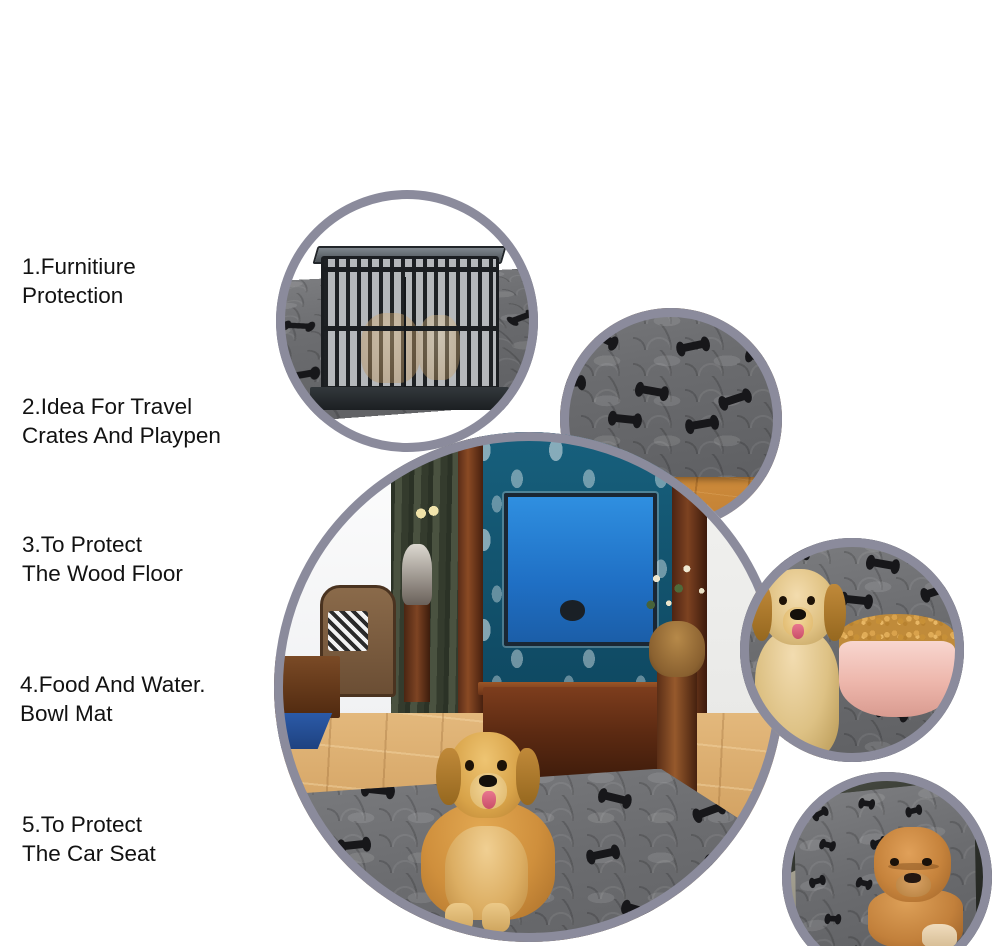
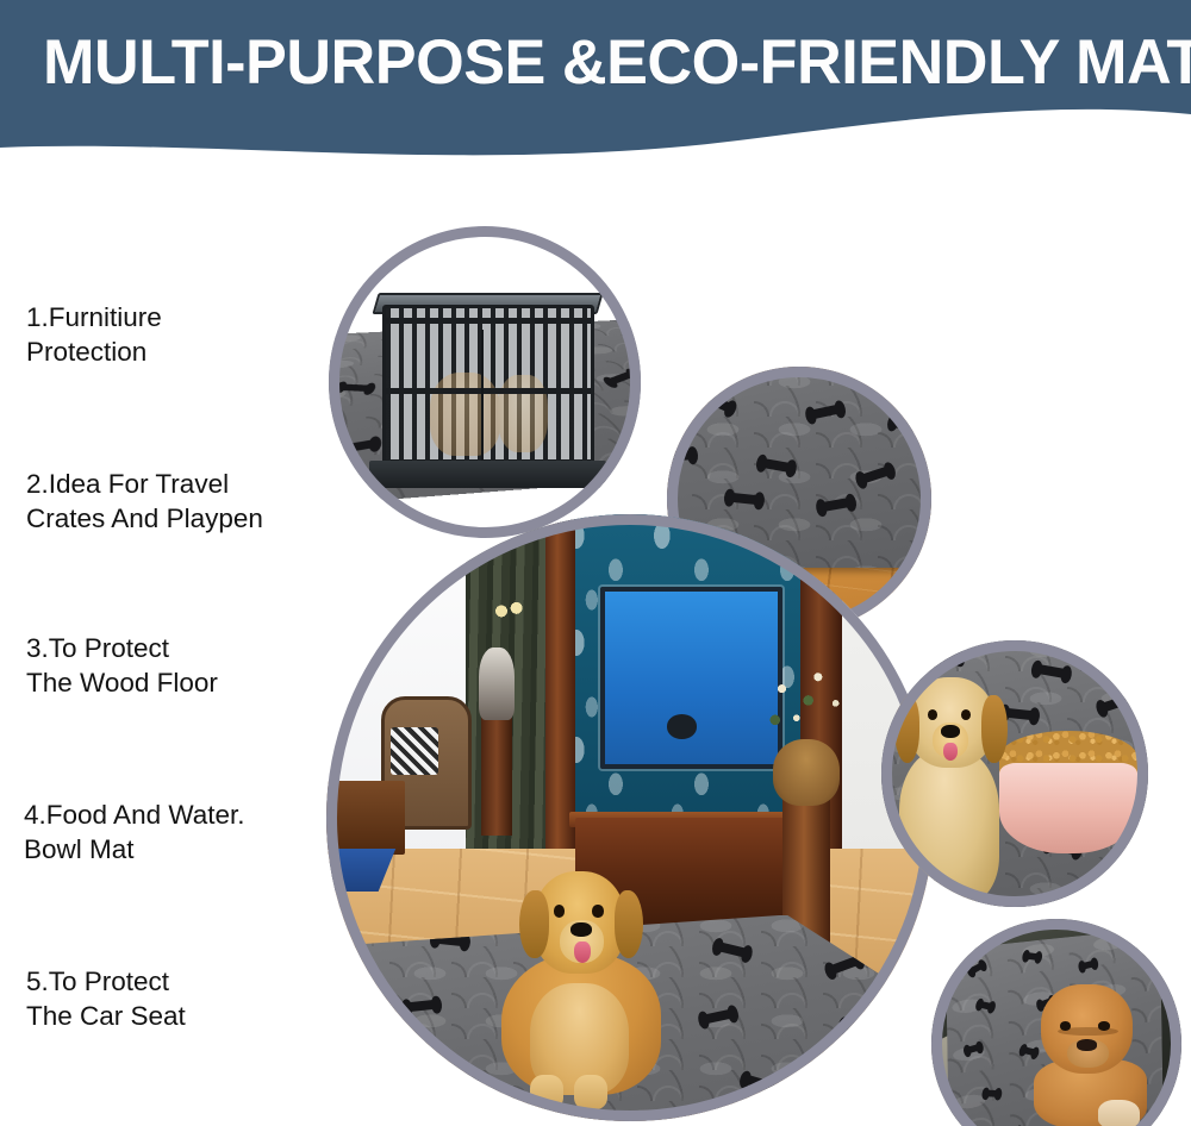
+ MULTI-PURPOSE &ECO-FRIENDLY MAT
  1.Furnitiure
  Protection
  2.Idea For Travel
  Crates And Playpen
  3.To Protect
  The Wood Floor
  4.Food And Water.
  Bowl Mat
  5.To Protect
  The Car Seat
